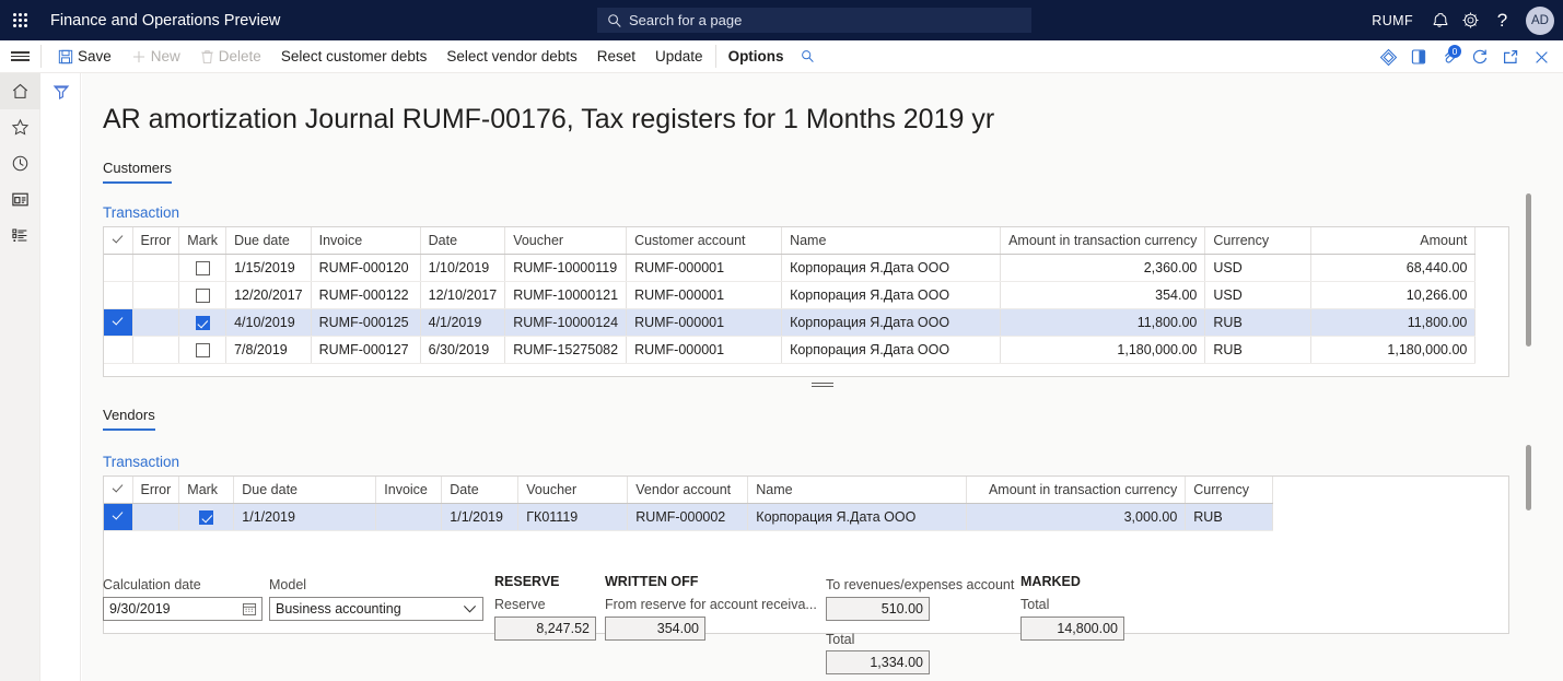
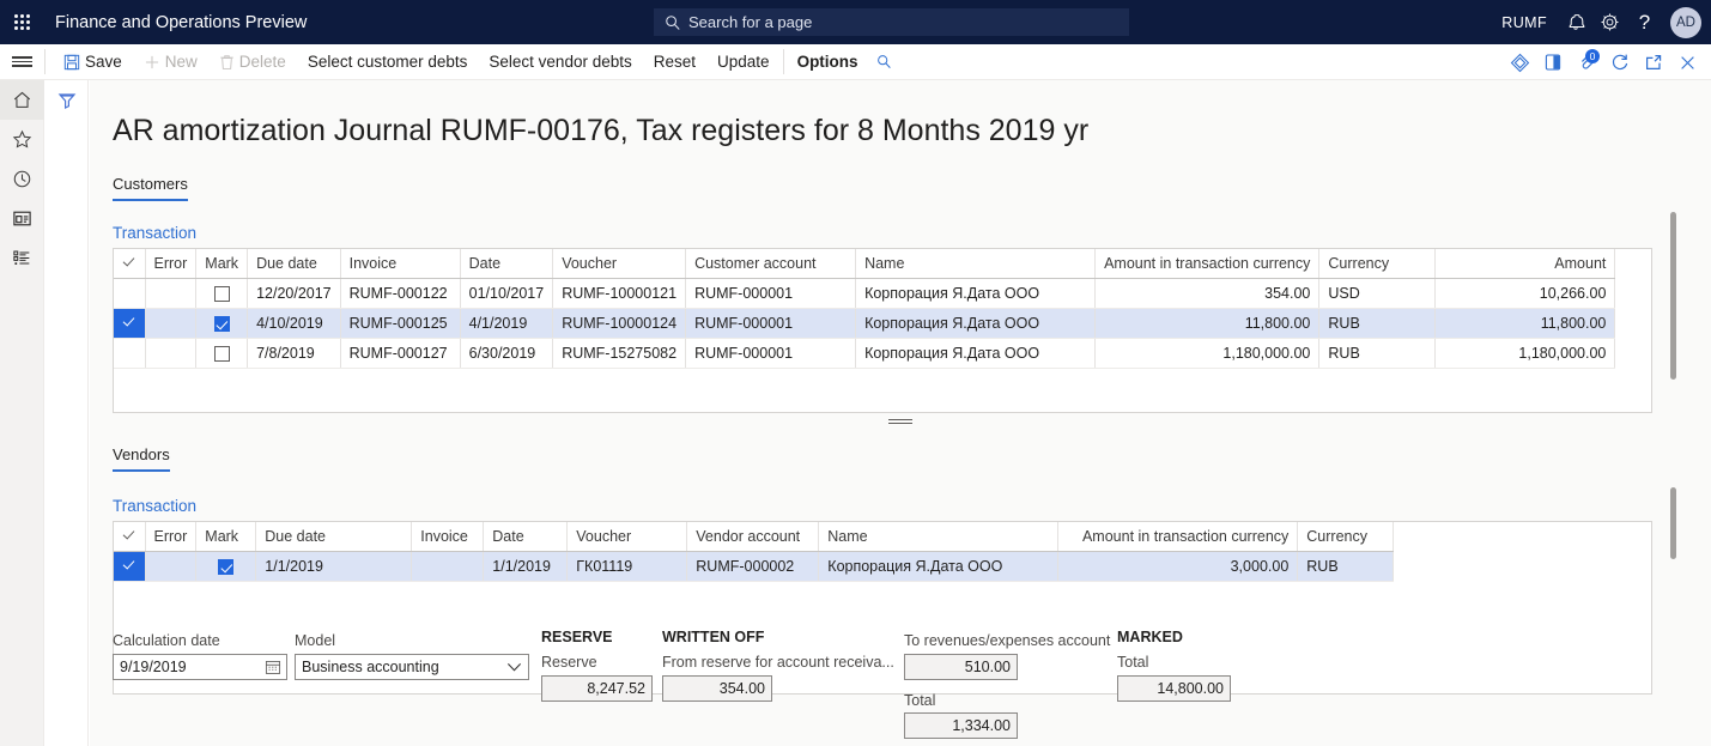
  Finance and Operations Preview
  Search for a page
  RUMF
  ?
  AD
  Save
  New
  Delete
  Select customer debts
  Select vendor debts
  Reset
  Update
  Options
  0
- AR amortization Journal RUMF-00176, Tax registers for 1 Months 2019 yr
+ AR amortization Journal RUMF-00176, Tax registers for 8 Months 2019 yr
  Customers
  Transaction
  	Error	Mark	Due date	Invoice	Date	Voucher	Customer account	Name	Amount in transaction currency	Currency	Amount
- 			1/15/2019	RUMF-000120	1/10/2019	RUMF-10000119	RUMF-000001	Корпорация Я.Дата ООО	2,360.00	USD	68,440.00
- 			12/20/2017	RUMF-000122	12/10/2017	RUMF-10000121	RUMF-000001	Корпорация Я.Дата ООО	354.00	USD	10,266.00
+ 			12/20/2017	RUMF-000122	01/10/2017	RUMF-10000121	RUMF-000001	Корпорация Я.Дата ООО	354.00	USD	10,266.00
  			4/10/2019	RUMF-000125	4/1/2019	RUMF-10000124	RUMF-000001	Корпорация Я.Дата ООО	11,800.00	RUB	11,800.00
  			7/8/2019	RUMF-000127	6/30/2019	RUMF-15275082	RUMF-000001	Корпорация Я.Дата ООО	1,180,000.00	RUB	1,180,000.00
  Vendors
  Transaction
  	Error	Mark	Due date	Invoice	Date	Voucher	Vendor account	Name	Amount in transaction currency	Currency
  			1/1/2019		1/1/2019	ГК01119	RUMF-000002	Корпорация Я.Дата ООО	3,000.00	RUB
  Calculation date
- 9/30/2019
+ 9/19/2019
  Model
  Business accounting
  RESERVE
  Reserve
  8,247.52
  WRITTEN OFF
  From reserve for account receiva...
  354.00
  To revenues/expenses account
  510.00
  Total
  1,334.00
  MARKED
  Total
  14,800.00
